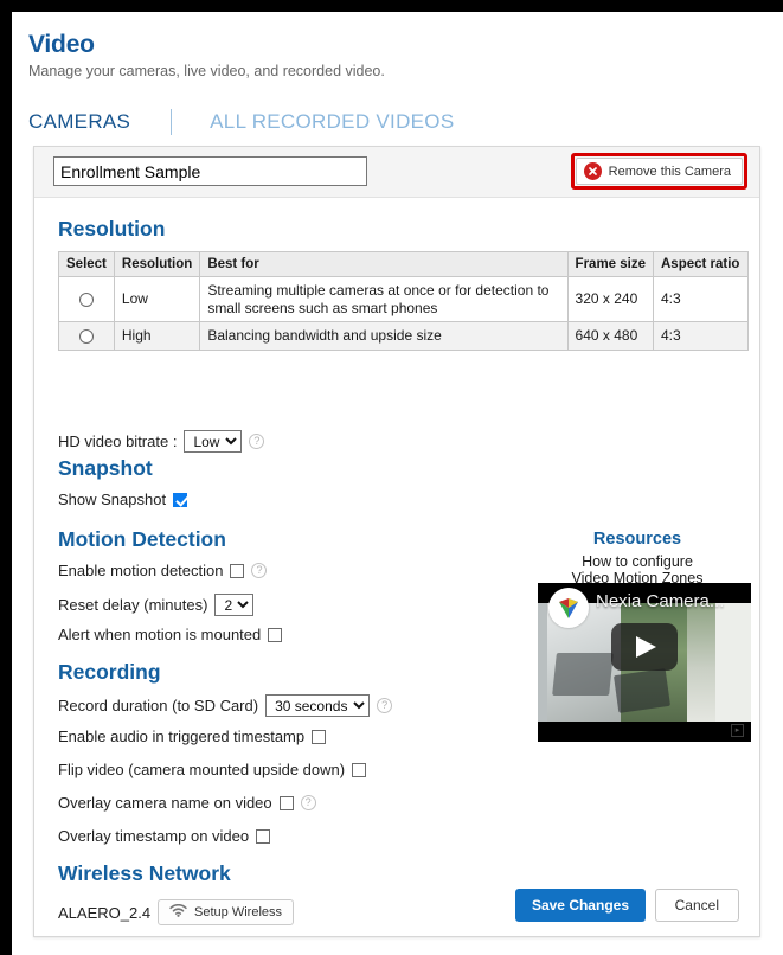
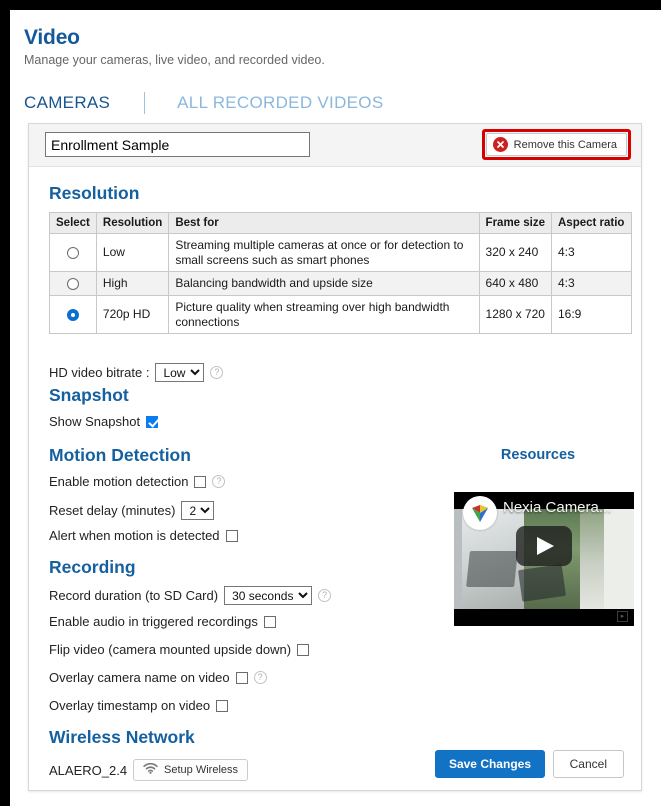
  Video
  Manage your cameras, live video, and recorded video.
  CAMERAS
  ALL RECORDED VIDEOS
  Enrollment Sample
  Remove this Camera
  Resolution
  Select	Resolution	Best for	Frame size	Aspect ratio
  	Low	Streaming multiple cameras at once or for detection to small screens such as smart phones	320 x 240	4:3
  	High	Balancing bandwidth and upside size	640 x 480	4:3
+ 	720p HD	Picture quality when streaming over high bandwidth connections	1280 x 720	16:9
  HD video bitrate :
  Low
  ?
  Snapshot
  Show Snapshot
  Motion Detection
  Enable motion detection
  ?
  Reset delay (minutes)
  2
- Alert when motion is mounted
+ Alert when motion is detected
  Recording
  Record duration (to SD Card)
  30 seconds
  ?
- Enable audio in triggered timestamp
+ Enable audio in triggered recordings
  Flip video (camera mounted upside down)
  Overlay camera name on video
  ?
  Overlay timestamp on video
  Wireless Network
  ALAERO_2.4
  Setup Wireless
  Resources
- How to configure
- Video Motion Zones
  Nexia Camera...
  Save Changes
  Cancel
